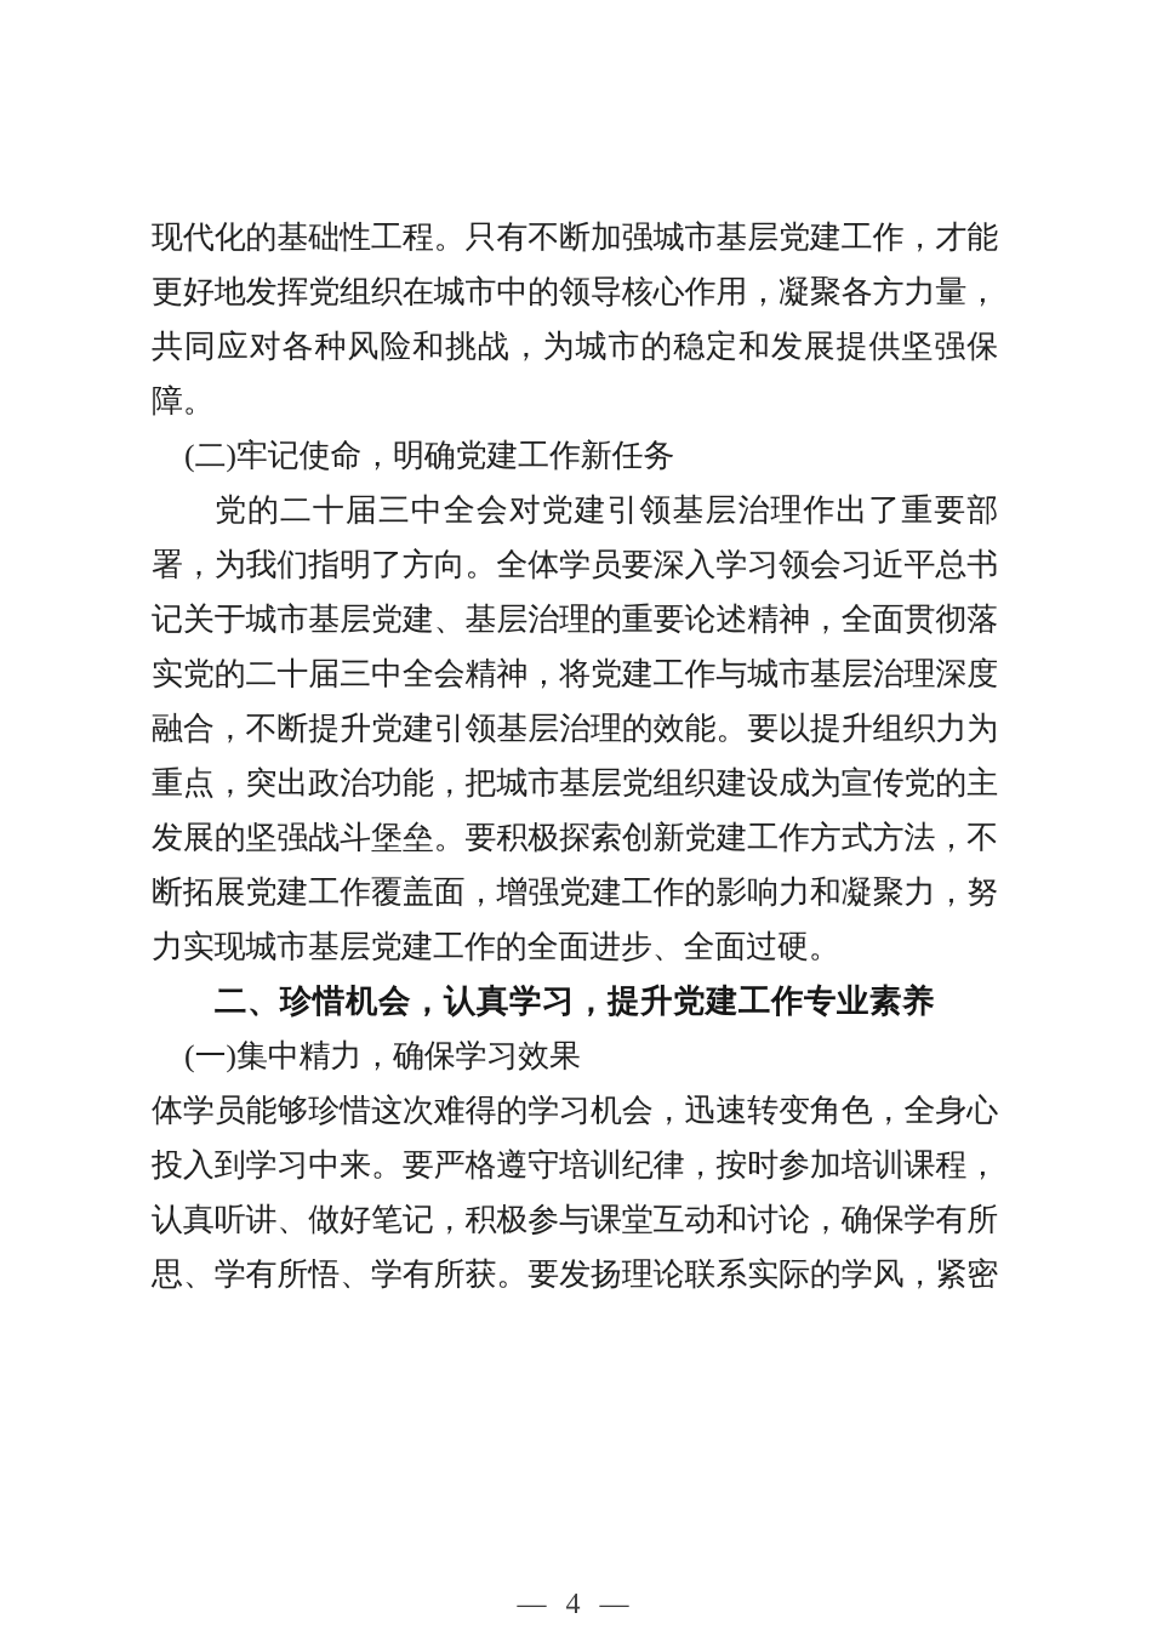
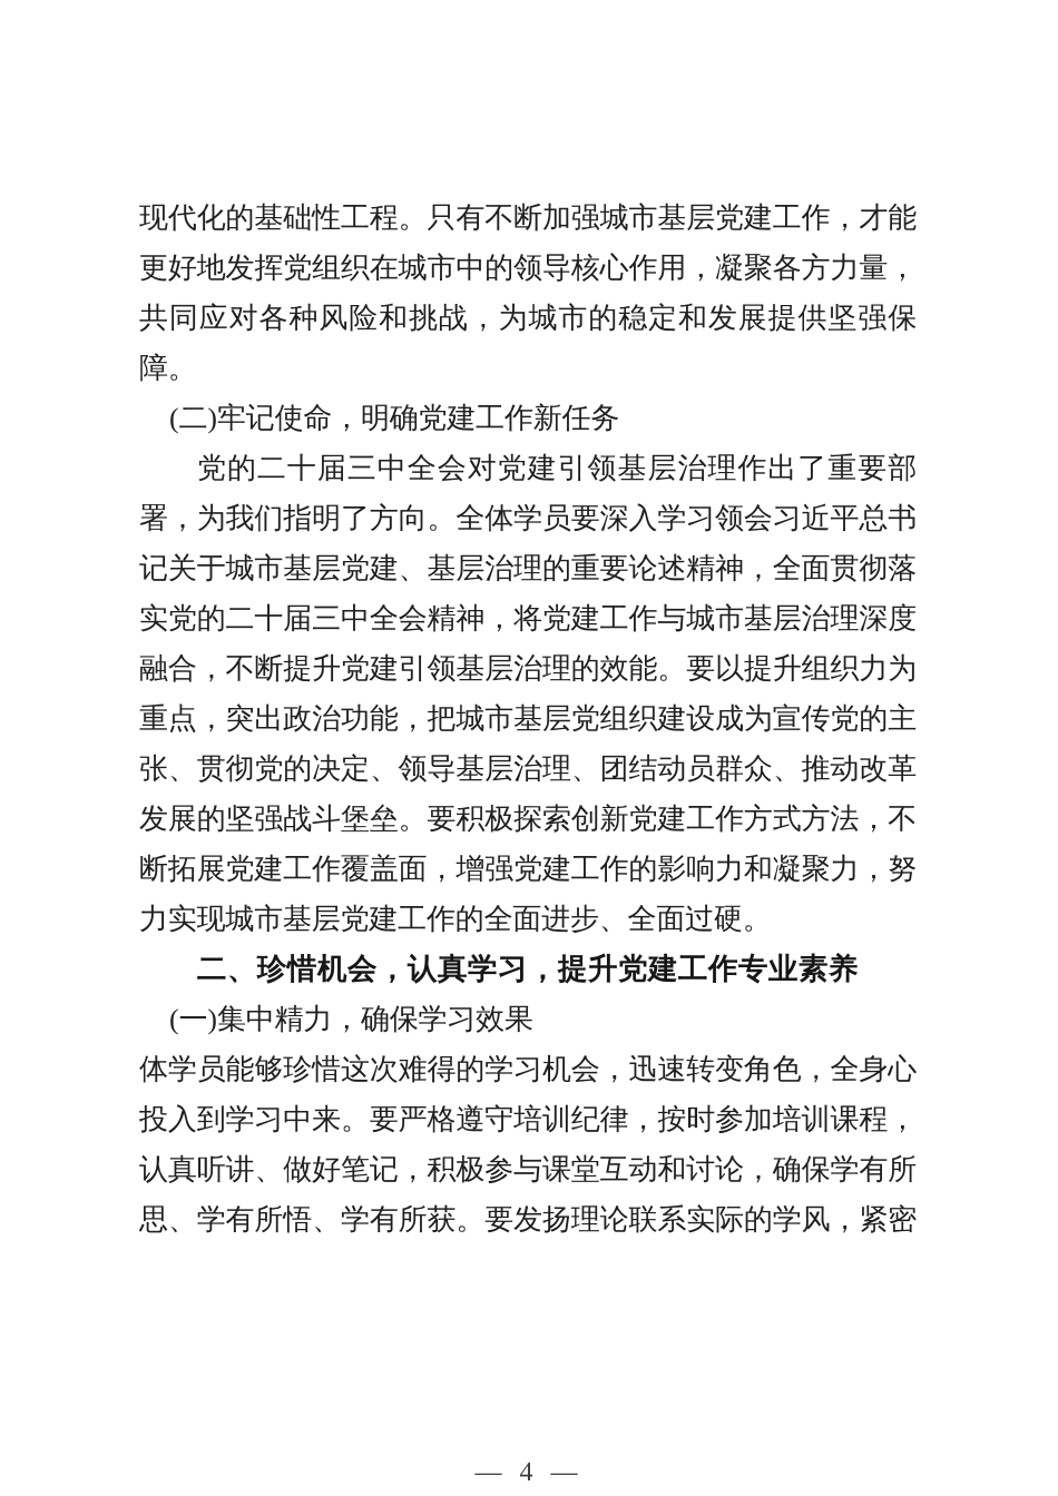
  现代化的基础性工程。只有不断加强城市基层党建工作，才能
  更好地发挥党组织在城市中的领导核心作用，凝聚各方力量，
  共同应对各种风险和挑战，为城市的稳定和发展提供坚强保
  障。
  (二)牢记使命，明确党建工作新任务
  党的二十届三中全会对党建引领基层治理作出了重要部
  署，为我们指明了方向。全体学员要深入学习领会习近平总书
  记关于城市基层党建、基层治理的重要论述精神，全面贯彻落
  实党的二十届三中全会精神，将党建工作与城市基层治理深度
  融合，不断提升党建引领基层治理的效能。要以提升组织力为
  重点，突出政治功能，把城市基层党组织建设成为宣传党的主
+ 张、贯彻党的决定、领导基层治理、团结动员群众、推动改革
  发展的坚强战斗堡垒。要积极探索创新党建工作方式方法，不
  断拓展党建工作覆盖面，增强党建工作的影响力和凝聚力，努
  力实现城市基层党建工作的全面进步、全面过硬。
  二、珍惜机会，认真学习，提升党建工作专业素养
  (一)集中精力，确保学习效果
  体学员能够珍惜这次难得的学习机会，迅速转变角色，全身心
  投入到学习中来。要严格遵守培训纪律，按时参加培训课程，
  认真听讲、做好笔记，积极参与课堂互动和讨论，确保学有所
  思、学有所悟、学有所获。要发扬理论联系实际的学风，紧密
  — 4 —
